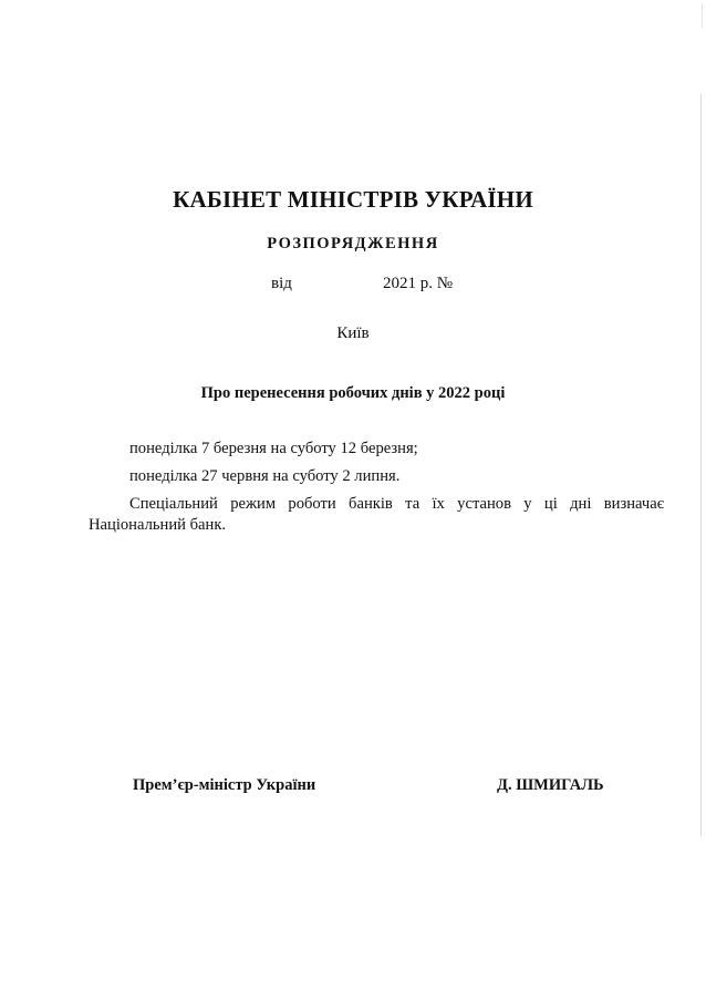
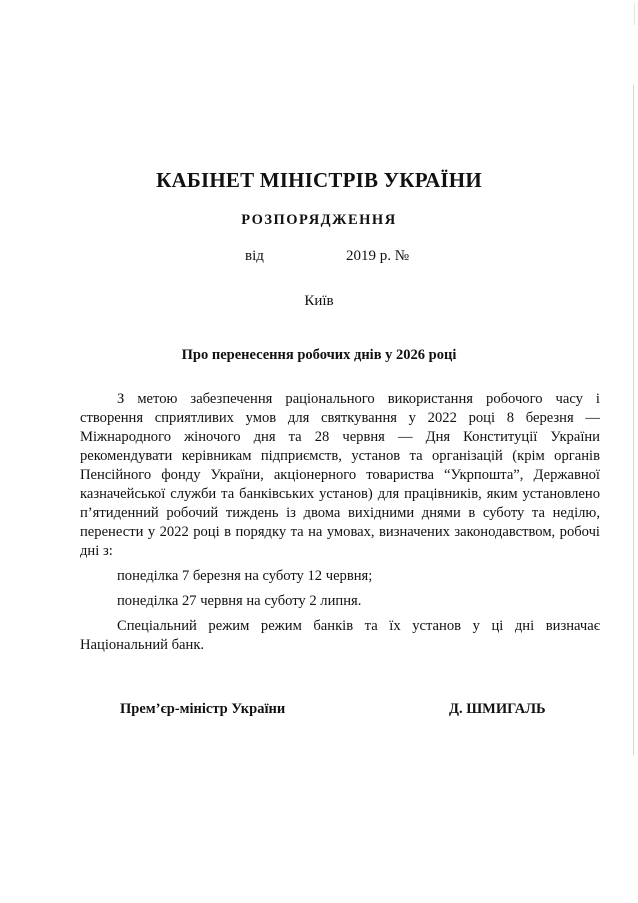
  КАБІНЕТ МІНІСТРІВ УКРАЇНИ
  РОЗПОРЯДЖЕННЯ
  від
- 2021 р. №
+ 2019 р. №
  Київ
- Про перенесення робочих днів у 2022 році
+ Про перенесення робочих днів у 2026 році
+ З метою забезпечення раціонального використання робочого часу і створення сприятливих умов для святкування у 2022 році 8 березня — Міжнародного жіночого дня та 28 червня — Дня Конституції України рекомендувати керівникам підприємств, установ та організацій (крім органів Пенсійного фонду України, акціонерного товариства “Укрпошта”, Державної казначейської служби та банківських установ) для працівників, яким установлено п’ятиденний робочий тиждень із двома вихідними днями в суботу та неділю, перенести у 2022 році в порядку та на умовах, визначених законодавством, робочі дні з:
- понеділка 7 березня на суботу 12 березня;
+ понеділка 7 березня на суботу 12 червня;
  понеділка 27 червня на суботу 2 липня.
- Спеціальний режим роботи банків та їх установ у ці дні визначає Національний банк.
+ Спеціальний режим режим банків та їх установ у ці дні визначає Національний банк.
  Прем’єр-міністр України
  Д. ШМИГАЛЬ
